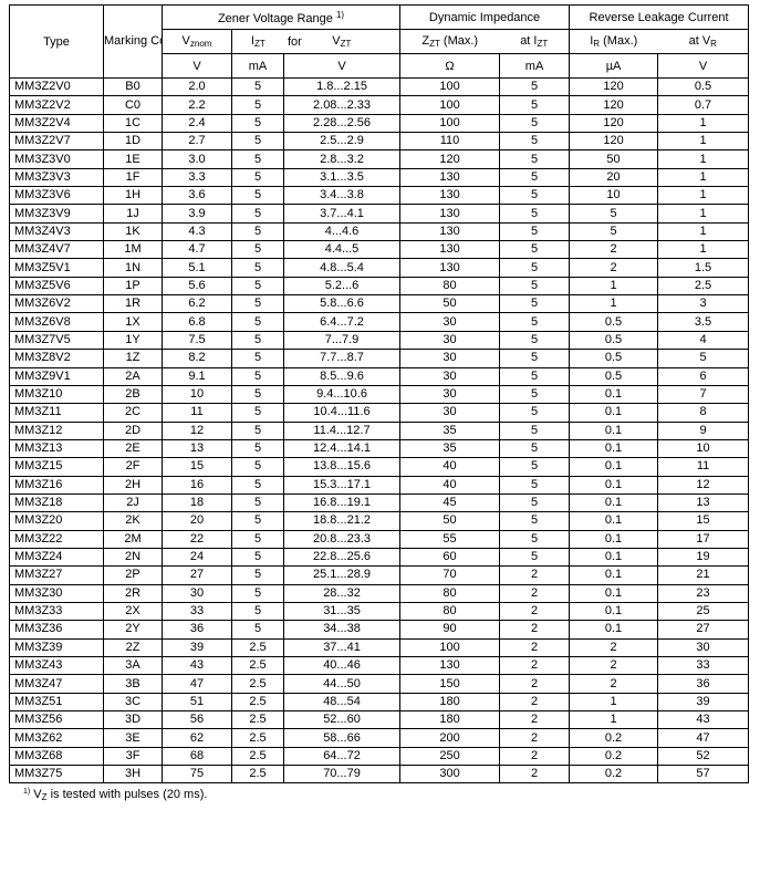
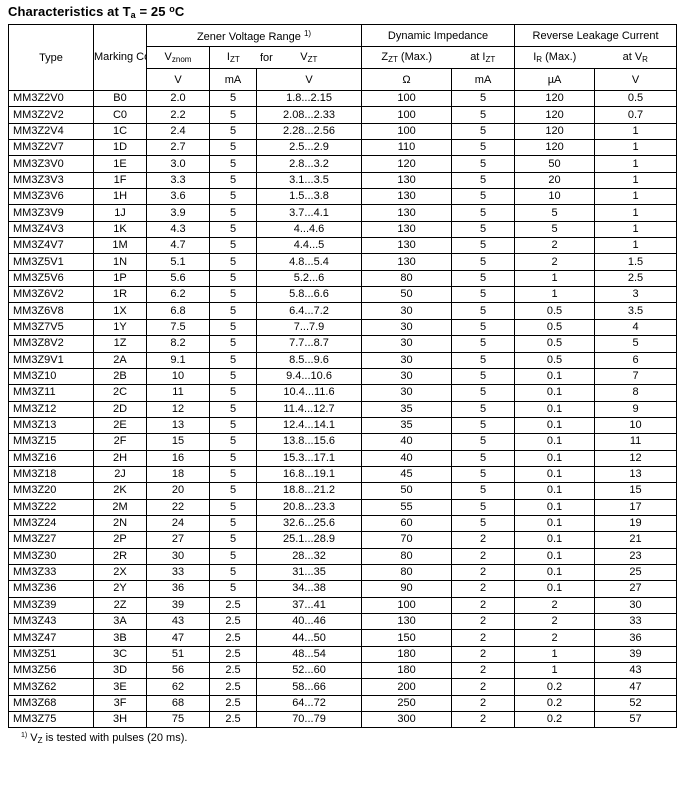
+ Characteristics at Ta = 25 oC
  Type	Marking C	Zener Voltage Range 1)	Dynamic Impedance	Reverse Leakage Current
  Vznom	IZT for VZT	ZZT (Max.) at IZT	IR (Max.) at VR
  V	mA	V	Ω	mA	µA	V
  MM3Z2V0	B0	2.0	5	1.8...2.15	100	5	120	0.5
  MM3Z2V2	C0	2.2	5	2.08...2.33	100	5	120	0.7
  MM3Z2V4	1C	2.4	5	2.28...2.56	100	5	120	1
  MM3Z2V7	1D	2.7	5	2.5...2.9	110	5	120	1
  MM3Z3V0	1E	3.0	5	2.8...3.2	120	5	50	1
  MM3Z3V3	1F	3.3	5	3.1...3.5	130	5	20	1
- MM3Z3V6	1H	3.6	5	3.4...3.8	130	5	10	1
+ MM3Z3V6	1H	3.6	5	1.5...3.8	130	5	10	1
  MM3Z3V9	1J	3.9	5	3.7...4.1	130	5	5	1
  MM3Z4V3	1K	4.3	5	4...4.6	130	5	5	1
  MM3Z4V7	1M	4.7	5	4.4...5	130	5	2	1
  MM3Z5V1	1N	5.1	5	4.8...5.4	130	5	2	1.5
  MM3Z5V6	1P	5.6	5	5.2...6	80	5	1	2.5
  MM3Z6V2	1R	6.2	5	5.8...6.6	50	5	1	3
  MM3Z6V8	1X	6.8	5	6.4...7.2	30	5	0.5	3.5
  MM3Z7V5	1Y	7.5	5	7...7.9	30	5	0.5	4
  MM3Z8V2	1Z	8.2	5	7.7...8.7	30	5	0.5	5
  MM3Z9V1	2A	9.1	5	8.5...9.6	30	5	0.5	6
  MM3Z10	2B	10	5	9.4...10.6	30	5	0.1	7
  MM3Z11	2C	11	5	10.4...11.6	30	5	0.1	8
  MM3Z12	2D	12	5	11.4...12.7	35	5	0.1	9
  MM3Z13	2E	13	5	12.4...14.1	35	5	0.1	10
  MM3Z15	2F	15	5	13.8...15.6	40	5	0.1	11
  MM3Z16	2H	16	5	15.3...17.1	40	5	0.1	12
  MM3Z18	2J	18	5	16.8...19.1	45	5	0.1	13
  MM3Z20	2K	20	5	18.8...21.2	50	5	0.1	15
  MM3Z22	2M	22	5	20.8...23.3	55	5	0.1	17
- MM3Z24	2N	24	5	22.8...25.6	60	5	0.1	19
+ MM3Z24	2N	24	5	32.6...25.6	60	5	0.1	19
  MM3Z27	2P	27	5	25.1...28.9	70	2	0.1	21
  MM3Z30	2R	30	5	28...32	80	2	0.1	23
  MM3Z33	2X	33	5	31...35	80	2	0.1	25
  MM3Z36	2Y	36	5	34...38	90	2	0.1	27
  MM3Z39	2Z	39	2.5	37...41	100	2	2	30
  MM3Z43	3A	43	2.5	40...46	130	2	2	33
  MM3Z47	3B	47	2.5	44...50	150	2	2	36
  MM3Z51	3C	51	2.5	48...54	180	2	1	39
  MM3Z56	3D	56	2.5	52...60	180	2	1	43
  MM3Z62	3E	62	2.5	58...66	200	2	0.2	47
  MM3Z68	3F	68	2.5	64...72	250	2	0.2	52
  MM3Z75	3H	75	2.5	70...79	300	2	0.2	57
  VZ is tested with pulses (20 ms).
